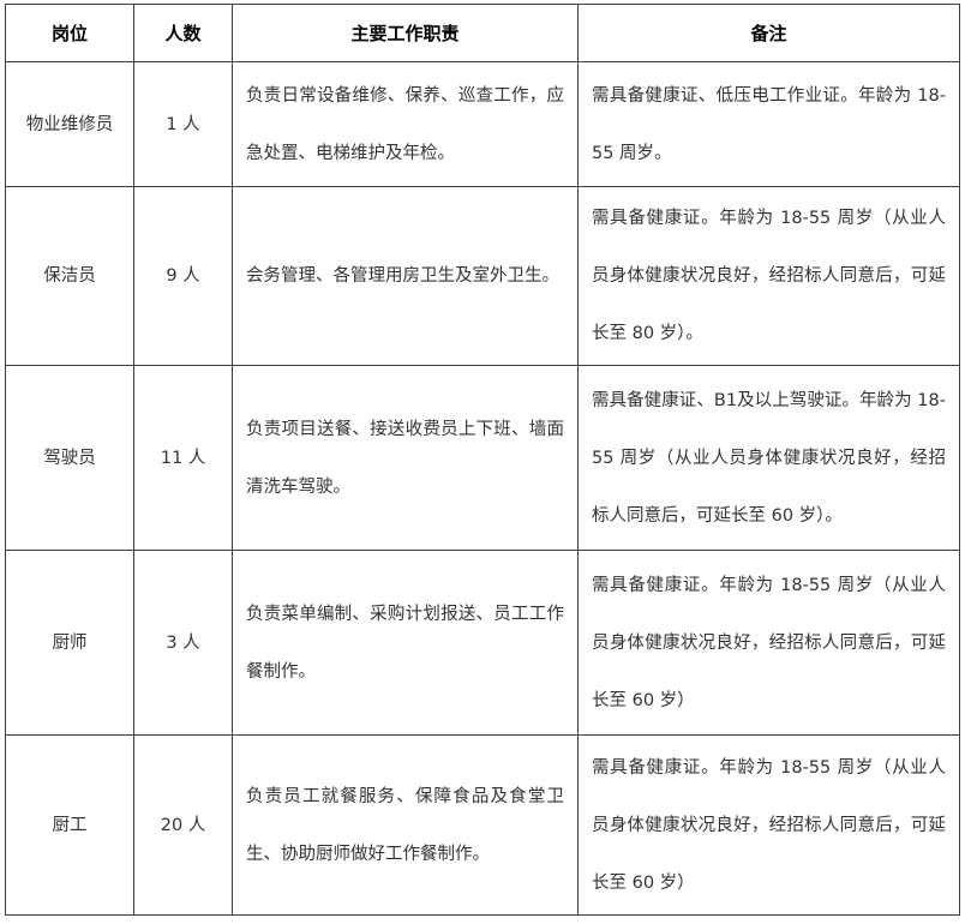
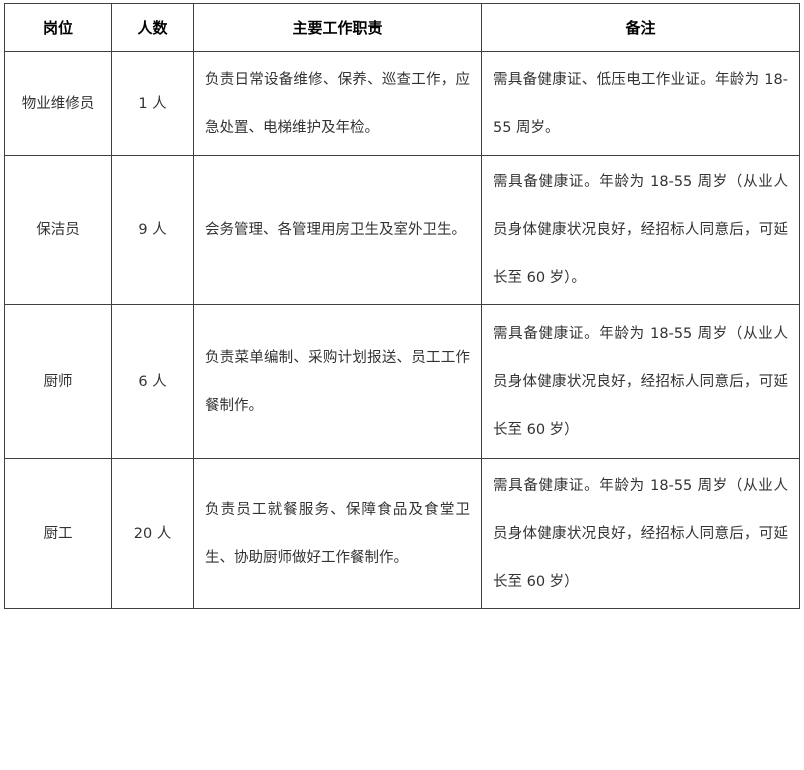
  岗位	人数	主要工作职责	备注
  物业维修员	1 人	负责日常设备维修、保养、巡查工作，应急处置、电梯维护及年检。	需具备健康证、低压电工作业证。年龄为 18-55 周岁。
- 保洁员	9 人	会务管理、各管理用房卫生及室外卫生。	需具备健康证。年龄为 18-55 周岁（从业人员身体健康状况良好，经招标人同意后，可延长至 80 岁）。
+ 保洁员	9 人	会务管理、各管理用房卫生及室外卫生。	需具备健康证。年龄为 18-55 周岁（从业人员身体健康状况良好，经招标人同意后，可延长至 60 岁）。
- 驾驶员	11 人	负责项目送餐、接送收费员上下班、墙面清洗车驾驶。	需具备健康证、B1及以上驾驶证。年龄为 18-55 周岁（从业人员身体健康状况良好，经招标人同意后，可延长至 60 岁）。
- 厨师	3 人	负责菜单编制、采购计划报送、员工工作餐制作。	需具备健康证。年龄为 18-55 周岁（从业人员身体健康状况良好，经招标人同意后，可延长至 60 岁）
+ 厨师	6 人	负责菜单编制、采购计划报送、员工工作餐制作。	需具备健康证。年龄为 18-55 周岁（从业人员身体健康状况良好，经招标人同意后，可延长至 60 岁）
  厨工	20 人	负责员工就餐服务、保障食品及食堂卫生、协助厨师做好工作餐制作。	需具备健康证。年龄为 18-55 周岁（从业人员身体健康状况良好，经招标人同意后，可延长至 60 岁）
